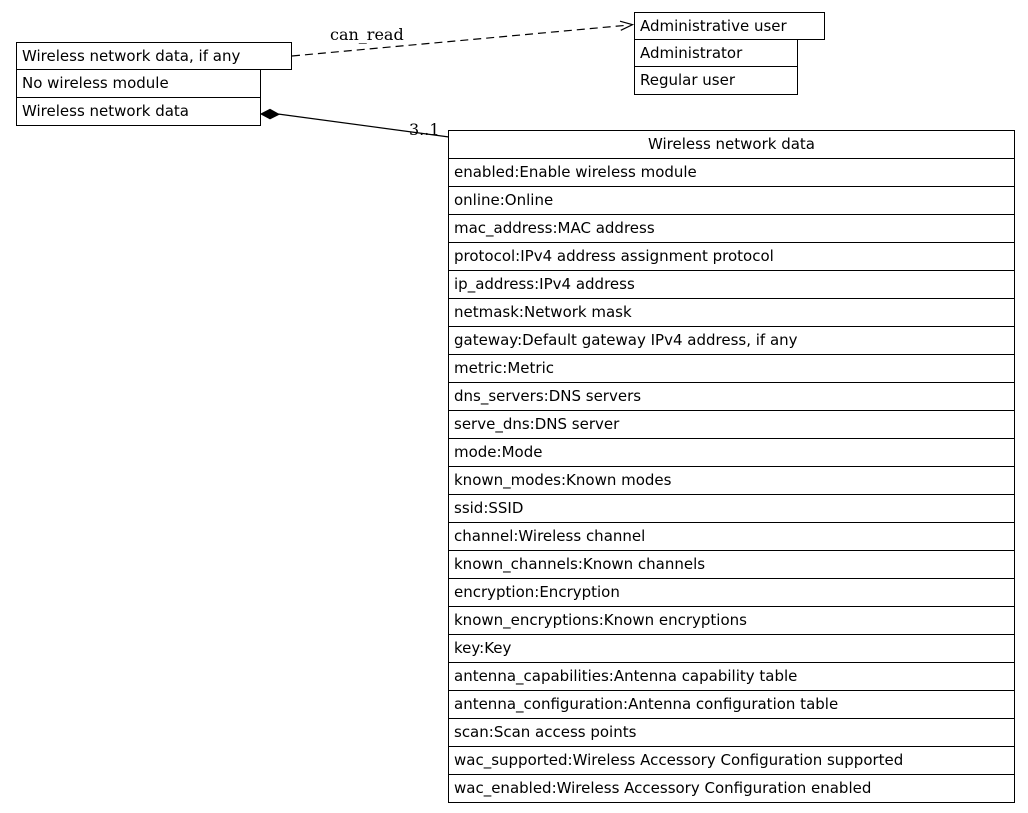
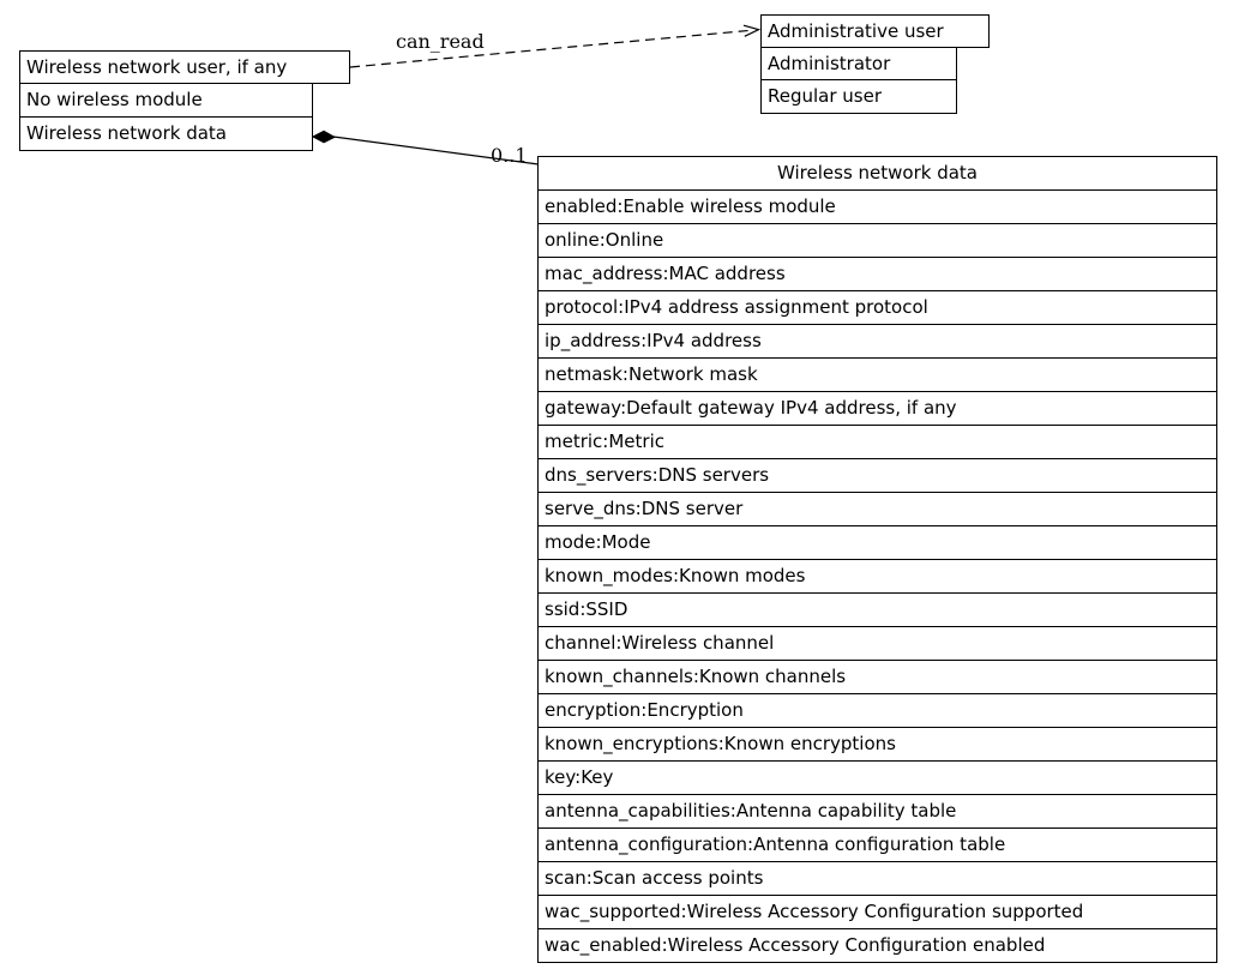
  can_read
- 3..1
+ 0..1
- Wireless network data, if any
+ Wireless network user, if any
  No wireless module
  Wireless network data
  Administrative user
  Administrator
  Regular user
  Wireless network data
  enabled:Enable wireless module
  online:Online
  mac_address:MAC address
  protocol:IPv4 address assignment protocol
  ip_address:IPv4 address
  netmask:Network mask
  gateway:Default gateway IPv4 address, if any
  metric:Metric
  dns_servers:DNS servers
  serve_dns:DNS server
  mode:Mode
  known_modes:Known modes
  ssid:SSID
  channel:Wireless channel
  known_channels:Known channels
  encryption:Encryption
  known_encryptions:Known encryptions
  key:Key
  antenna_capabilities:Antenna capability table
  antenna_configuration:Antenna configuration table
  scan:Scan access points
  wac_supported:Wireless Accessory Configuration supported
  wac_enabled:Wireless Accessory Configuration enabled
